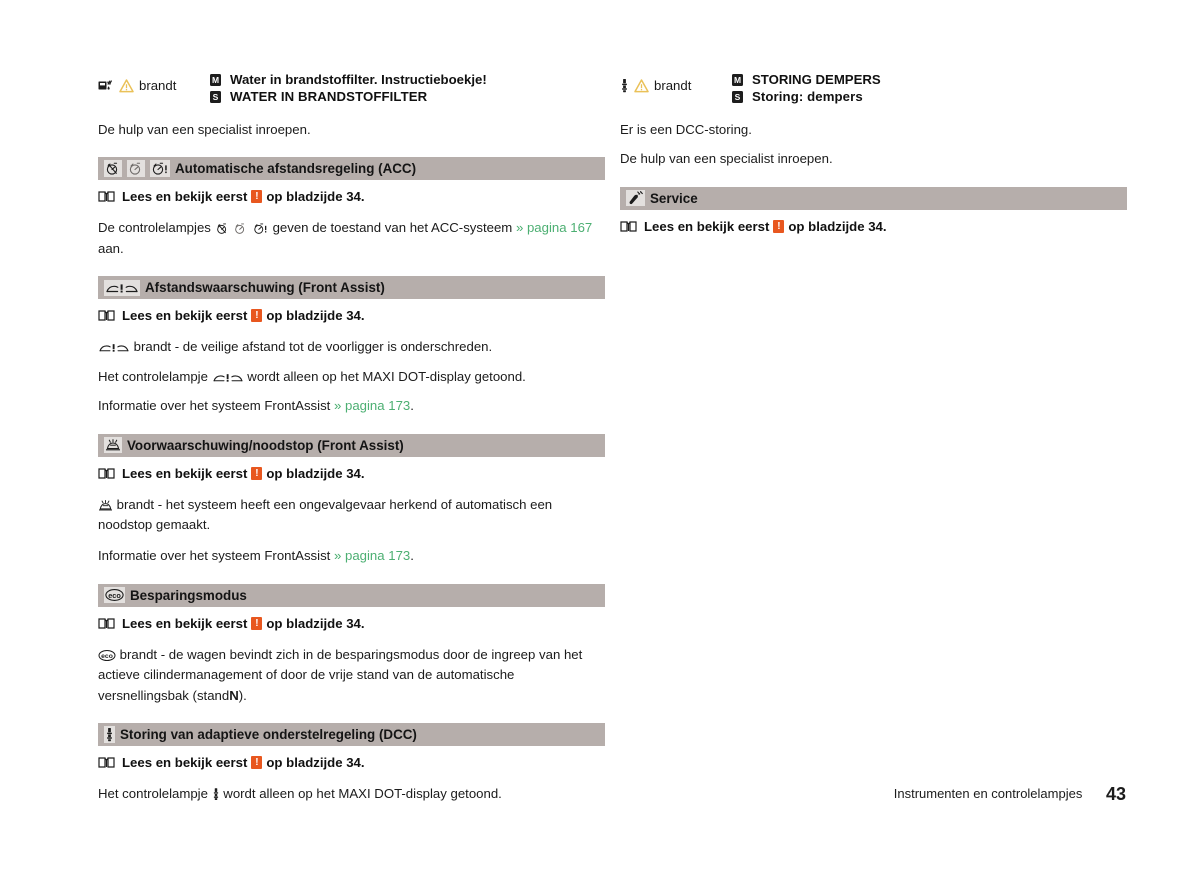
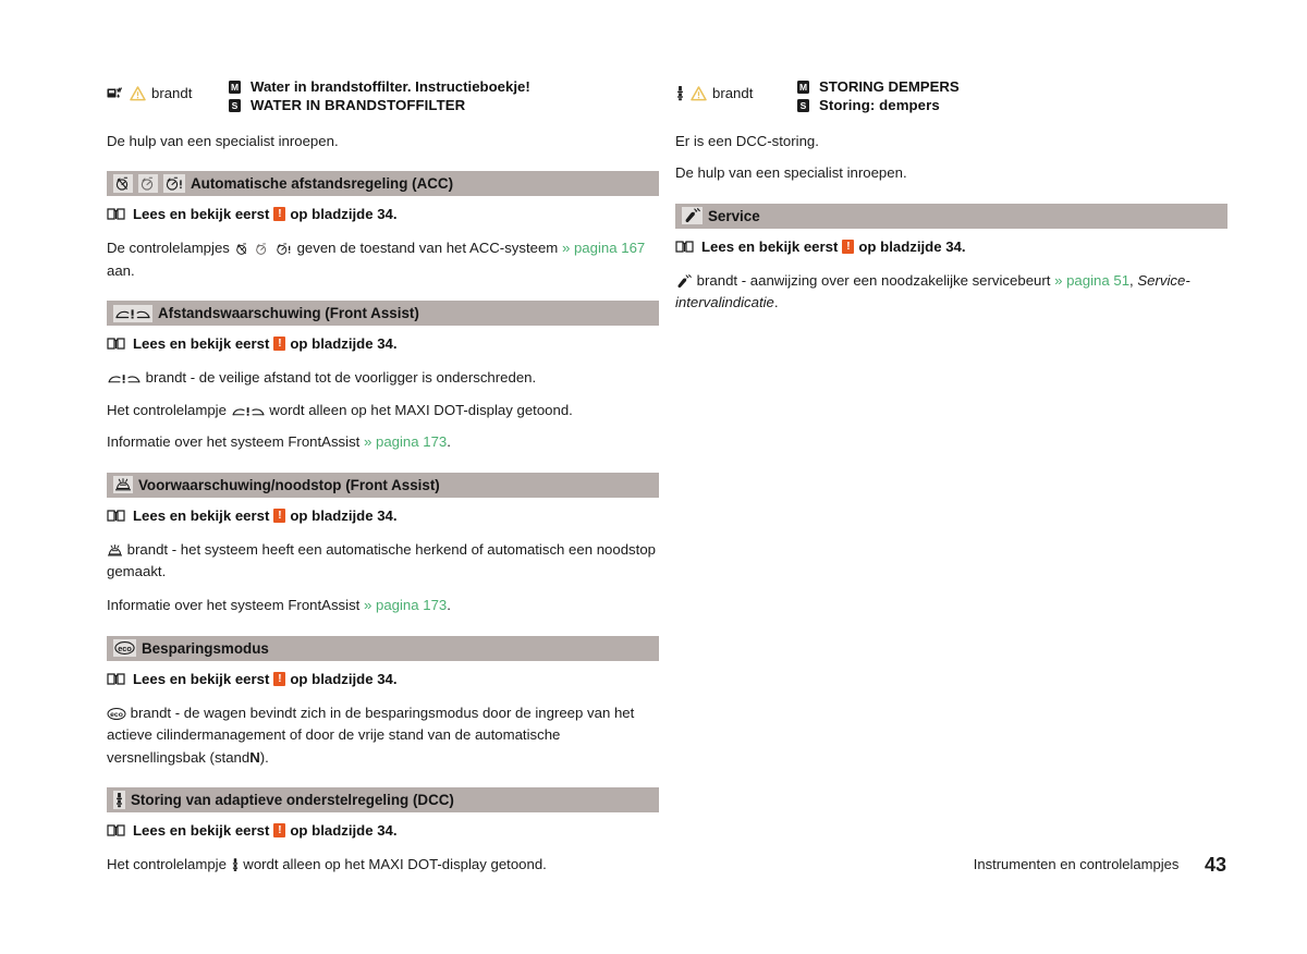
  brandt
  M
  Water in brandstoffilter. Instructieboekje!
  S
  WATER IN BRANDSTOFFILTER
  De hulp van een specialist inroepen.
  Automatische afstandsregeling (ACC)
  Lees en bekijk eerst
  !
  op bladzijde 34.
  De controlelampjes geven de toestand van het ACC-systeem » pagina 167 aan.
  Afstandswaarschuwing (Front Assist)
  Lees en bekijk eerst
  !
  op bladzijde 34.
  brandt - de veilige afstand tot de voorligger is onderschreden.
  Het controlelampje wordt alleen op het MAXI DOT-display getoond.
  Informatie over het systeem FrontAssist » pagina 173.
  Voorwaarschuwing/noodstop (Front Assist)
  Lees en bekijk eerst
  !
  op bladzijde 34.
- brandt - het systeem heeft een ongevalgevaar herkend of automatisch een noodstop gemaakt.
+ brandt - het systeem heeft een automatische herkend of automatisch een noodstop gemaakt.
  Informatie over het systeem FrontAssist » pagina 173.
  eco
  Besparingsmodus
  Lees en bekijk eerst
  !
  op bladzijde 34.
  brandt - de wagen bevindt zich in de besparingsmodus door de ingreep van het actieve cilindermanagement of door de vrije stand van de automatische versnellingsbak (standN).
  Storing van adaptieve onderstelregeling (DCC)
  Lees en bekijk eerst
  !
  op bladzijde 34.
  Het controlelampje wordt alleen op het MAXI DOT-display getoond.
  brandt
  M
  STORING DEMPERS
  S
  Storing: dempers
  Er is een DCC-storing.
  De hulp van een specialist inroepen.
  Service
  Lees en bekijk eerst
  !
  op bladzijde 34.
+ brandt - aanwijzing over een noodzakelijke servicebeurt » pagina 51, Service-intervalindicatie.
  Instrumenten en controlelampjes 43
